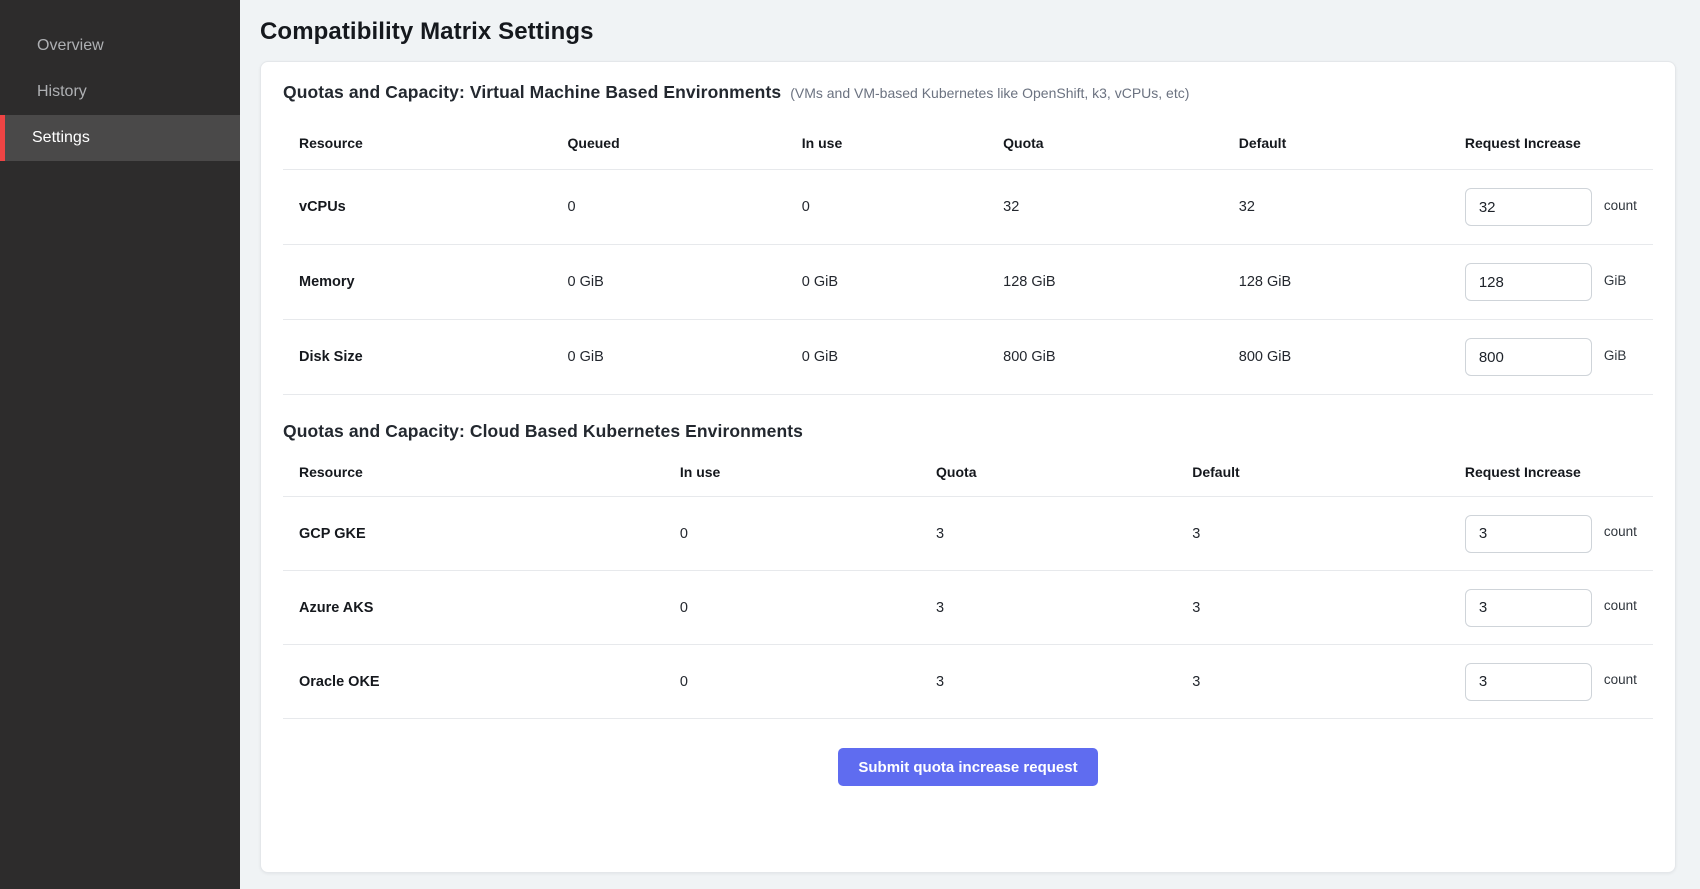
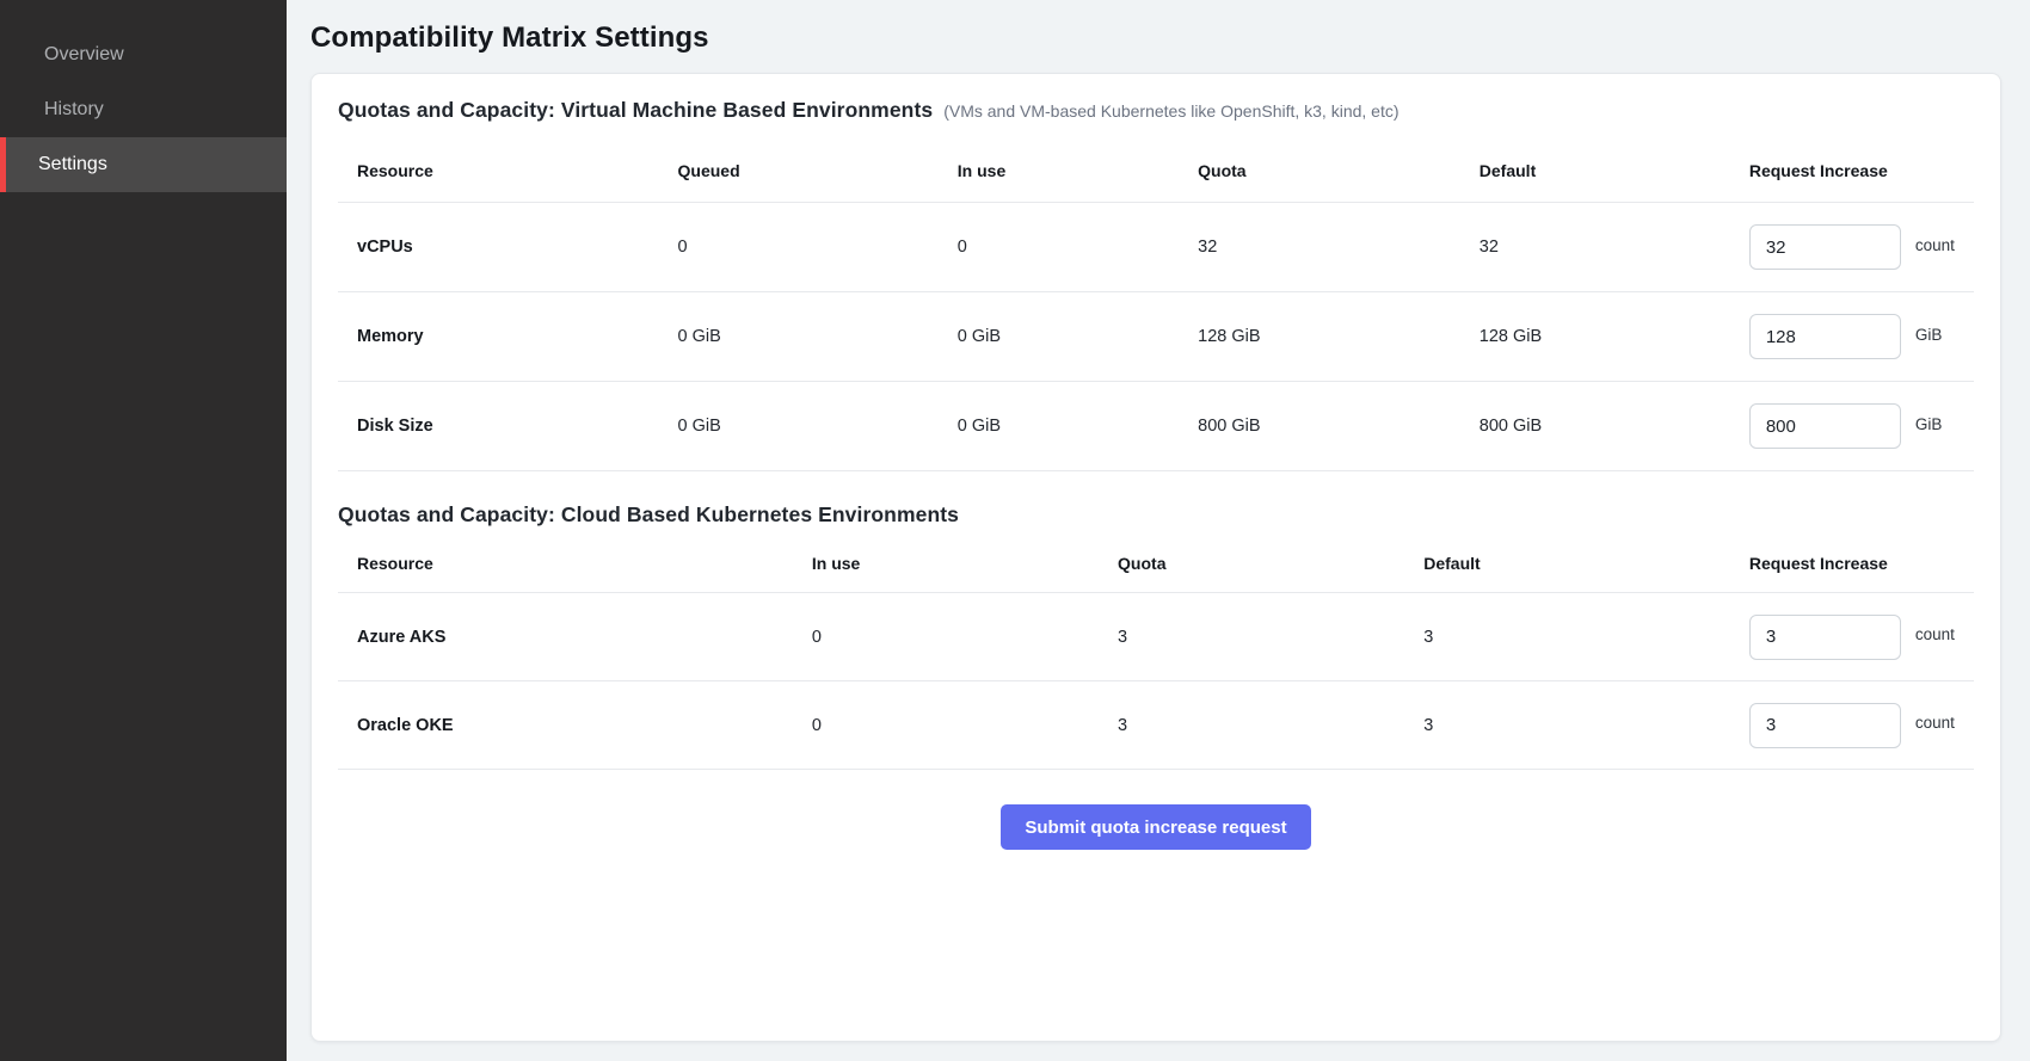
  Overview
  History
  Settings
  Compatibility Matrix Settings
  Quotas and Capacity: Virtual Machine Based Environments
- (VMs and VM-based Kubernetes like OpenShift, k3, vCPUs, etc)
+ (VMs and VM-based Kubernetes like OpenShift, k3, kind, etc)
  Resource	Queued	In use	Quota	Default	Request Increase
  vCPUs	0	0	32	32	32 count
  Memory	0 GiB	0 GiB	128 GiB	128 GiB	128 GiB
  Disk Size	0 GiB	0 GiB	800 GiB	800 GiB	800 GiB
  Quotas and Capacity: Cloud Based Kubernetes Environments
  Resource	In use	Quota	Default	Request Increase
- GCP GKE	0	3	3	3 count
  Azure AKS	0	3	3	3 count
  Oracle OKE	0	3	3	3 count
  Submit quota increase request
